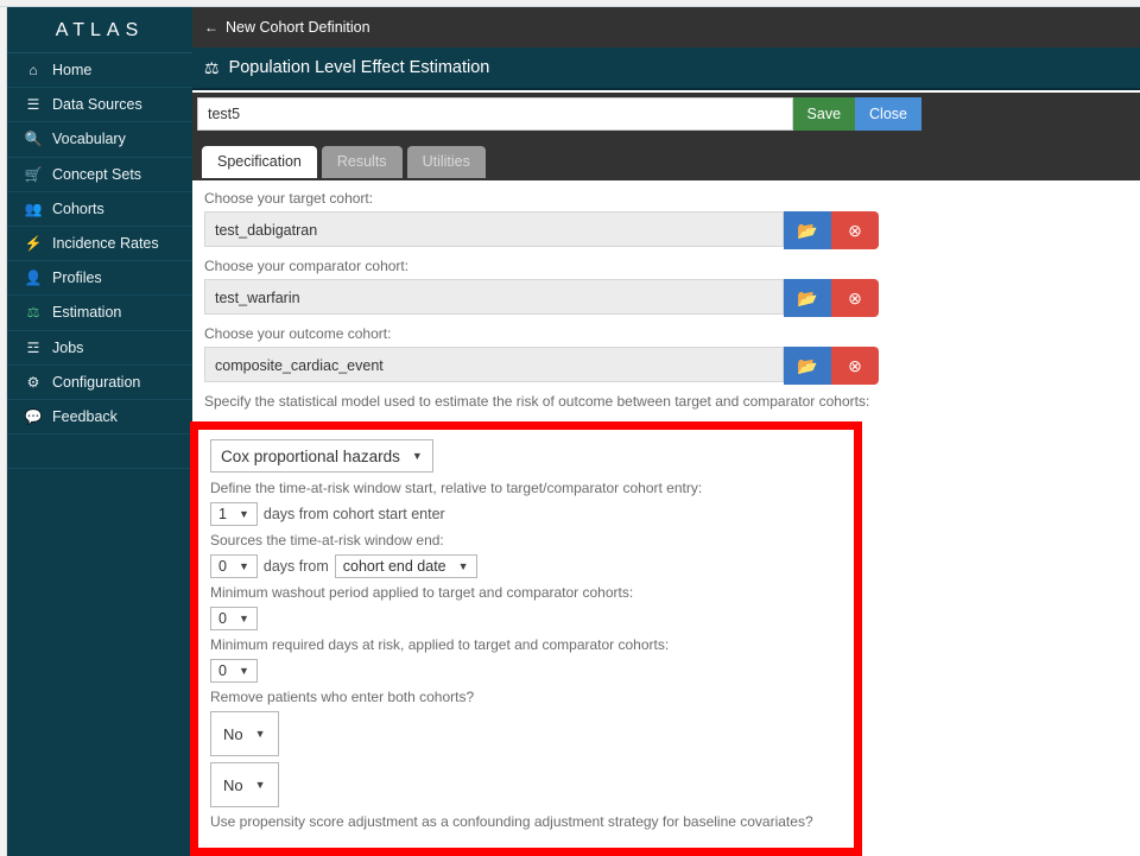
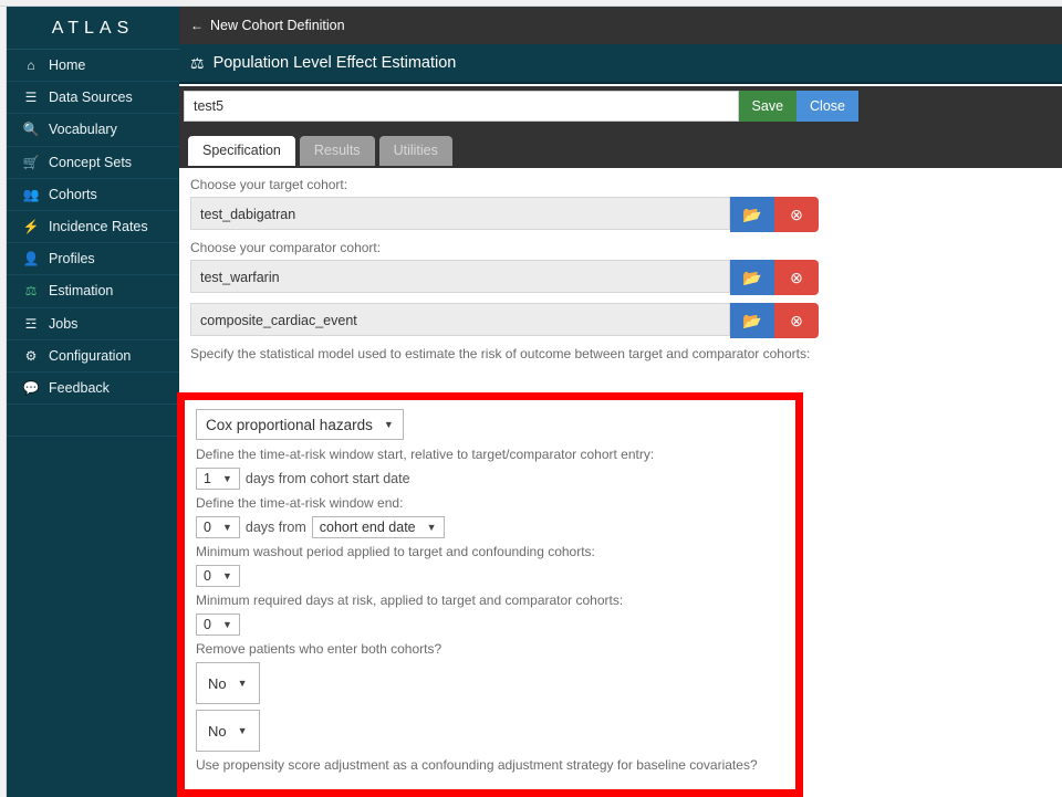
  ATLAS
  ⌂
  Home
  ☰
  Data Sources
  🔍
  Vocabulary
  🛒
  Concept Sets
  👥
  Cohorts
  ⚡
  Incidence Rates
  👤
  Profiles
  ⚖
  Estimation
  ☲
  Jobs
  ⚙
  Configuration
  💬
  Feedback
  ←
  New Cohort Definition
  ⚖
  Population Level Effect Estimation
  test5
  Save
  Close
  Specification
  Results
  Utilities
  Choose your target cohort:
  test_dabigatran
  📂
  ⊗
  Choose your comparator cohort:
  test_warfarin
  📂
  ⊗
- Choose your outcome cohort:
  composite_cardiac_event
  📂
  ⊗
  Specify the statistical model used to estimate the risk of outcome between target and comparator cohorts:
  Cox proportional hazards
  ▼
  Define the time-at-risk window start, relative to target/comparator cohort entry:
  1
  ▼
- days from cohort start enter
+ days from cohort start date
- Sources the time-at-risk window end:
+ Define the time-at-risk window end:
  0
  ▼
  days from
  cohort end date
  ▼
- Minimum washout period applied to target and comparator cohorts:
+ Minimum washout period applied to target and confounding cohorts:
  0
  ▼
  Minimum required days at risk, applied to target and comparator cohorts:
  0
  ▼
  Remove patients who enter both cohorts?
  No
  ▼
  No
  ▼
  Use propensity score adjustment as a confounding adjustment strategy for baseline covariates?
